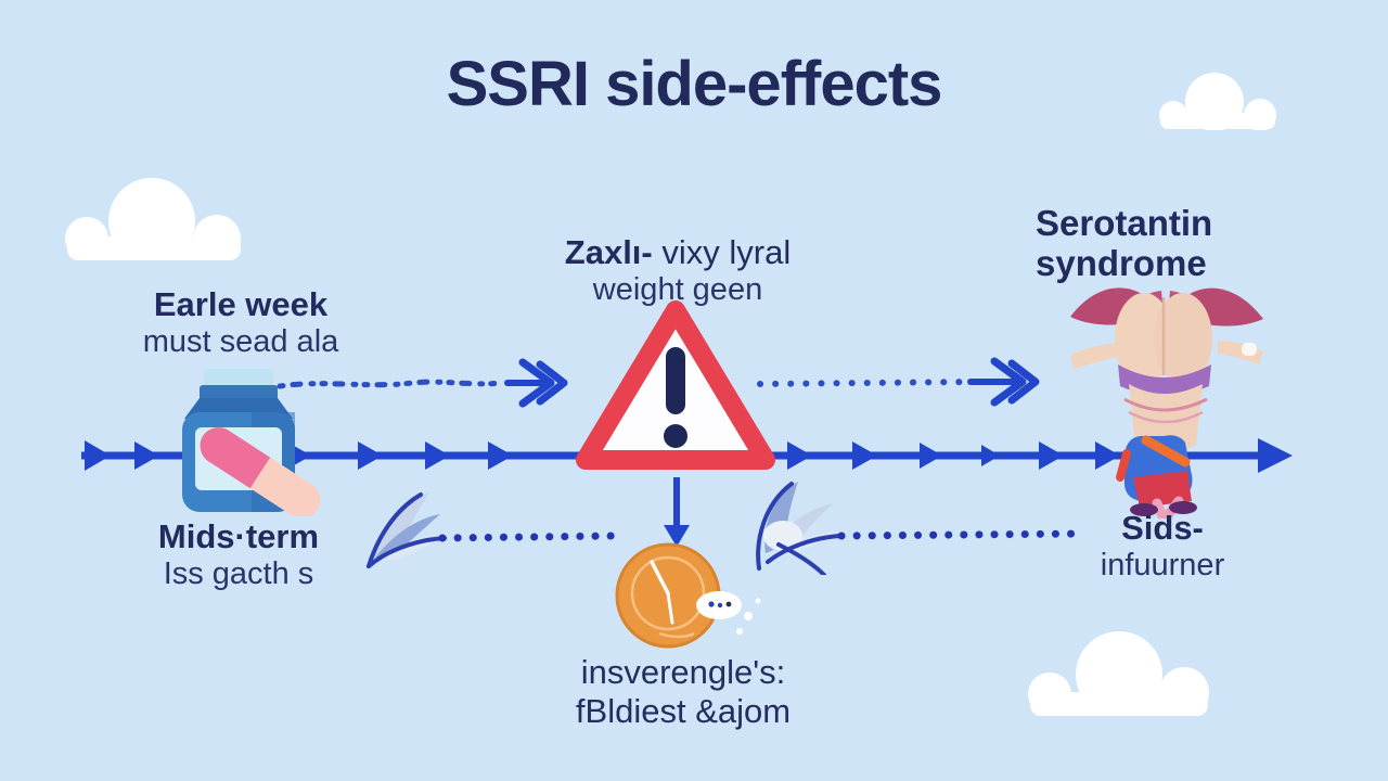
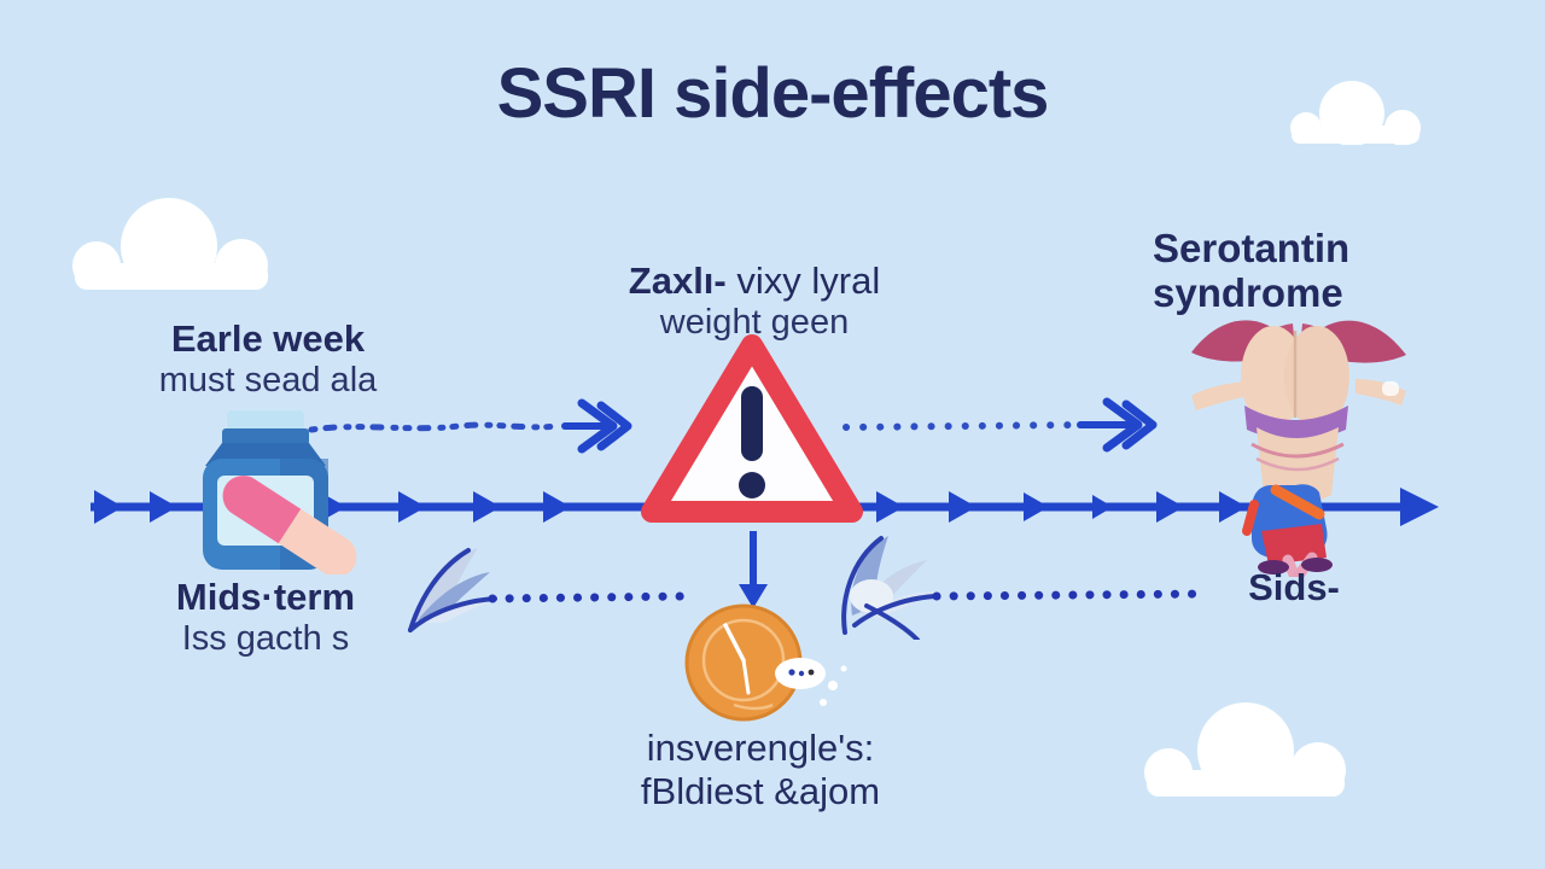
  SSRI side-effects
  Earle week
  must sead ala
  Mids·term
  Iss gacth s
  Zaxlı- vixy lyral
  weight geen
  Serotantin
  syndrome
  Sids-
- infuurner
  insverengle's:
  fBldiest &ajom
